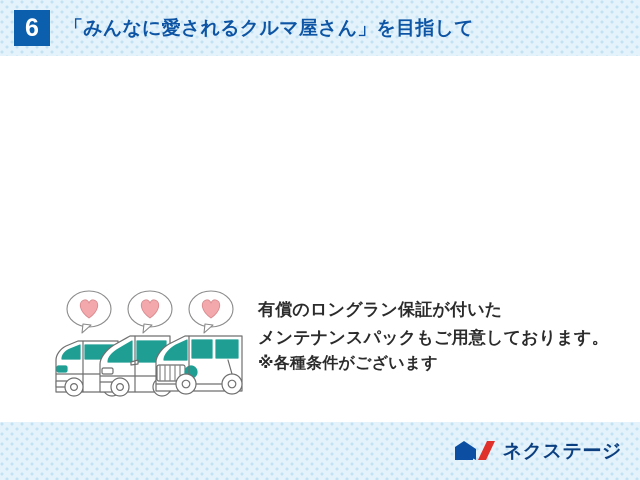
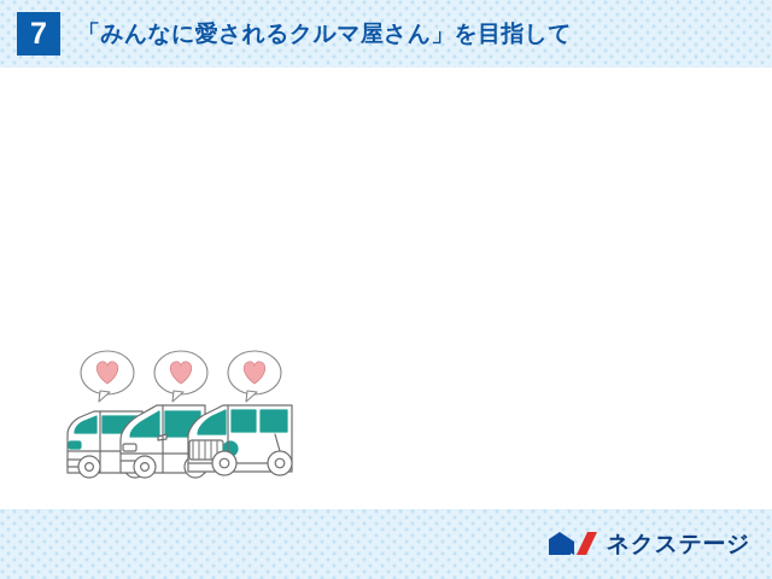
- 6
+ 7
  「みんなに愛されるクルマ屋さん」を目指して
- 有償のロングラン保証が付いた
- メンテナンスパックもご用意しております。
- ※各種条件がございます
  ネクステージ
